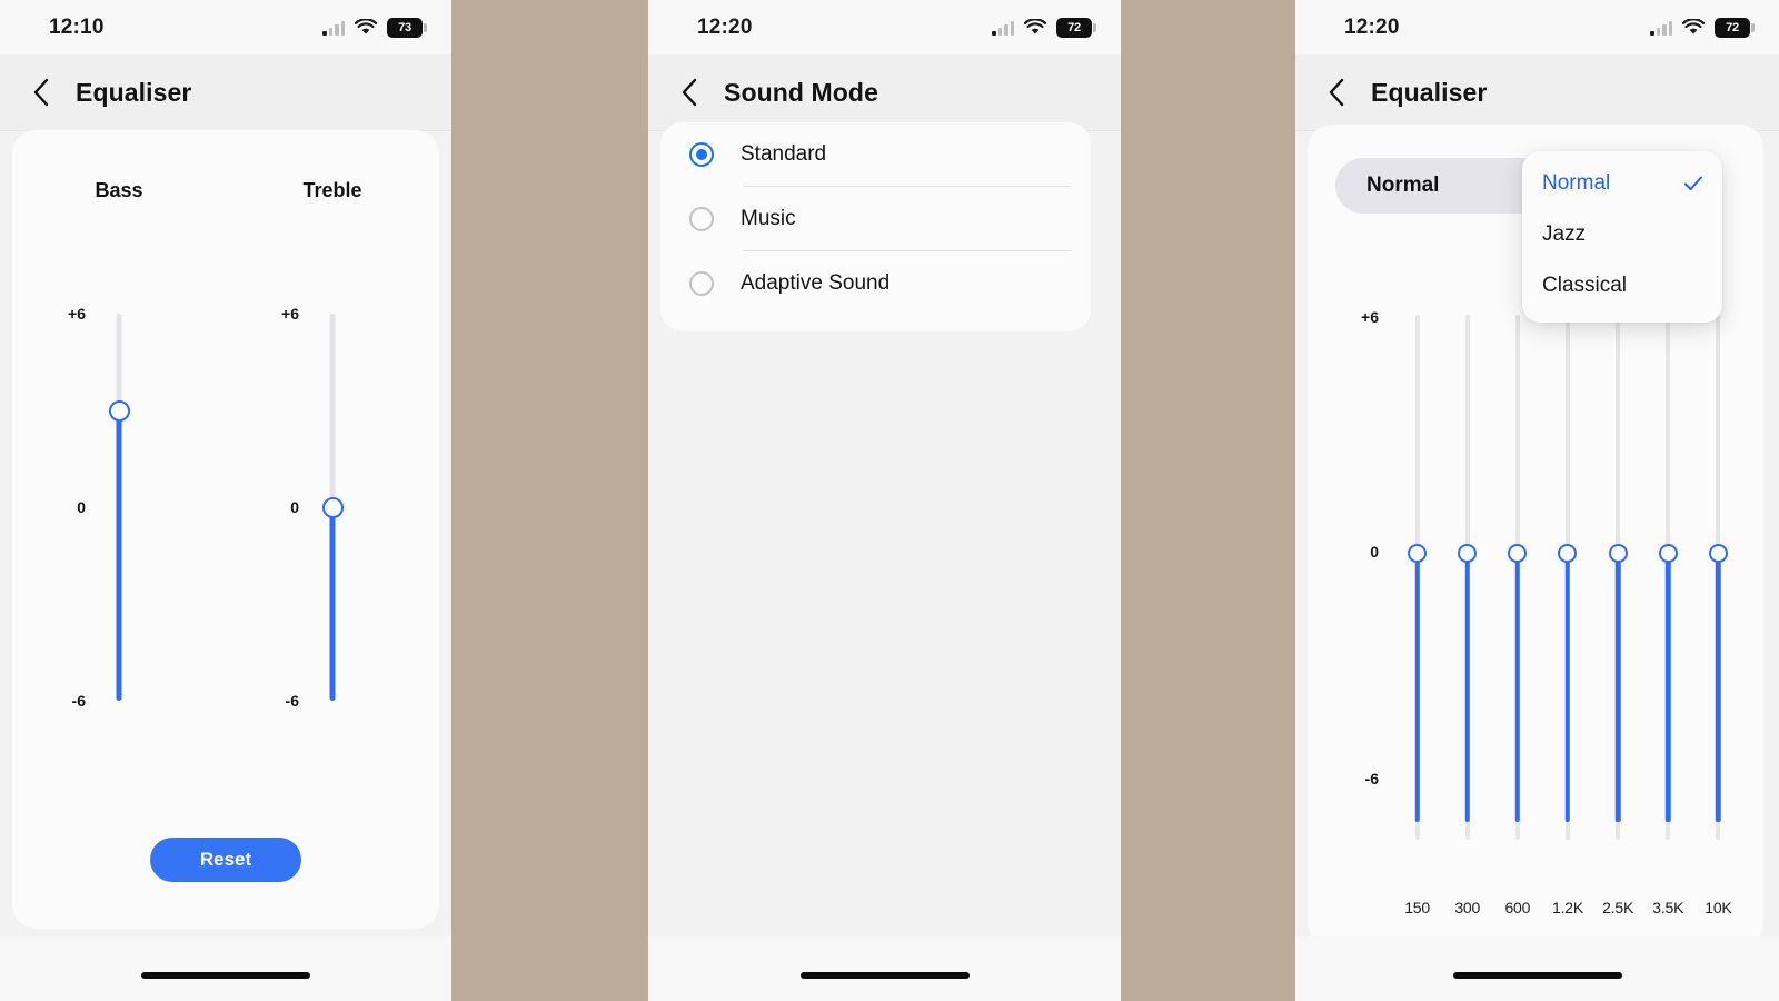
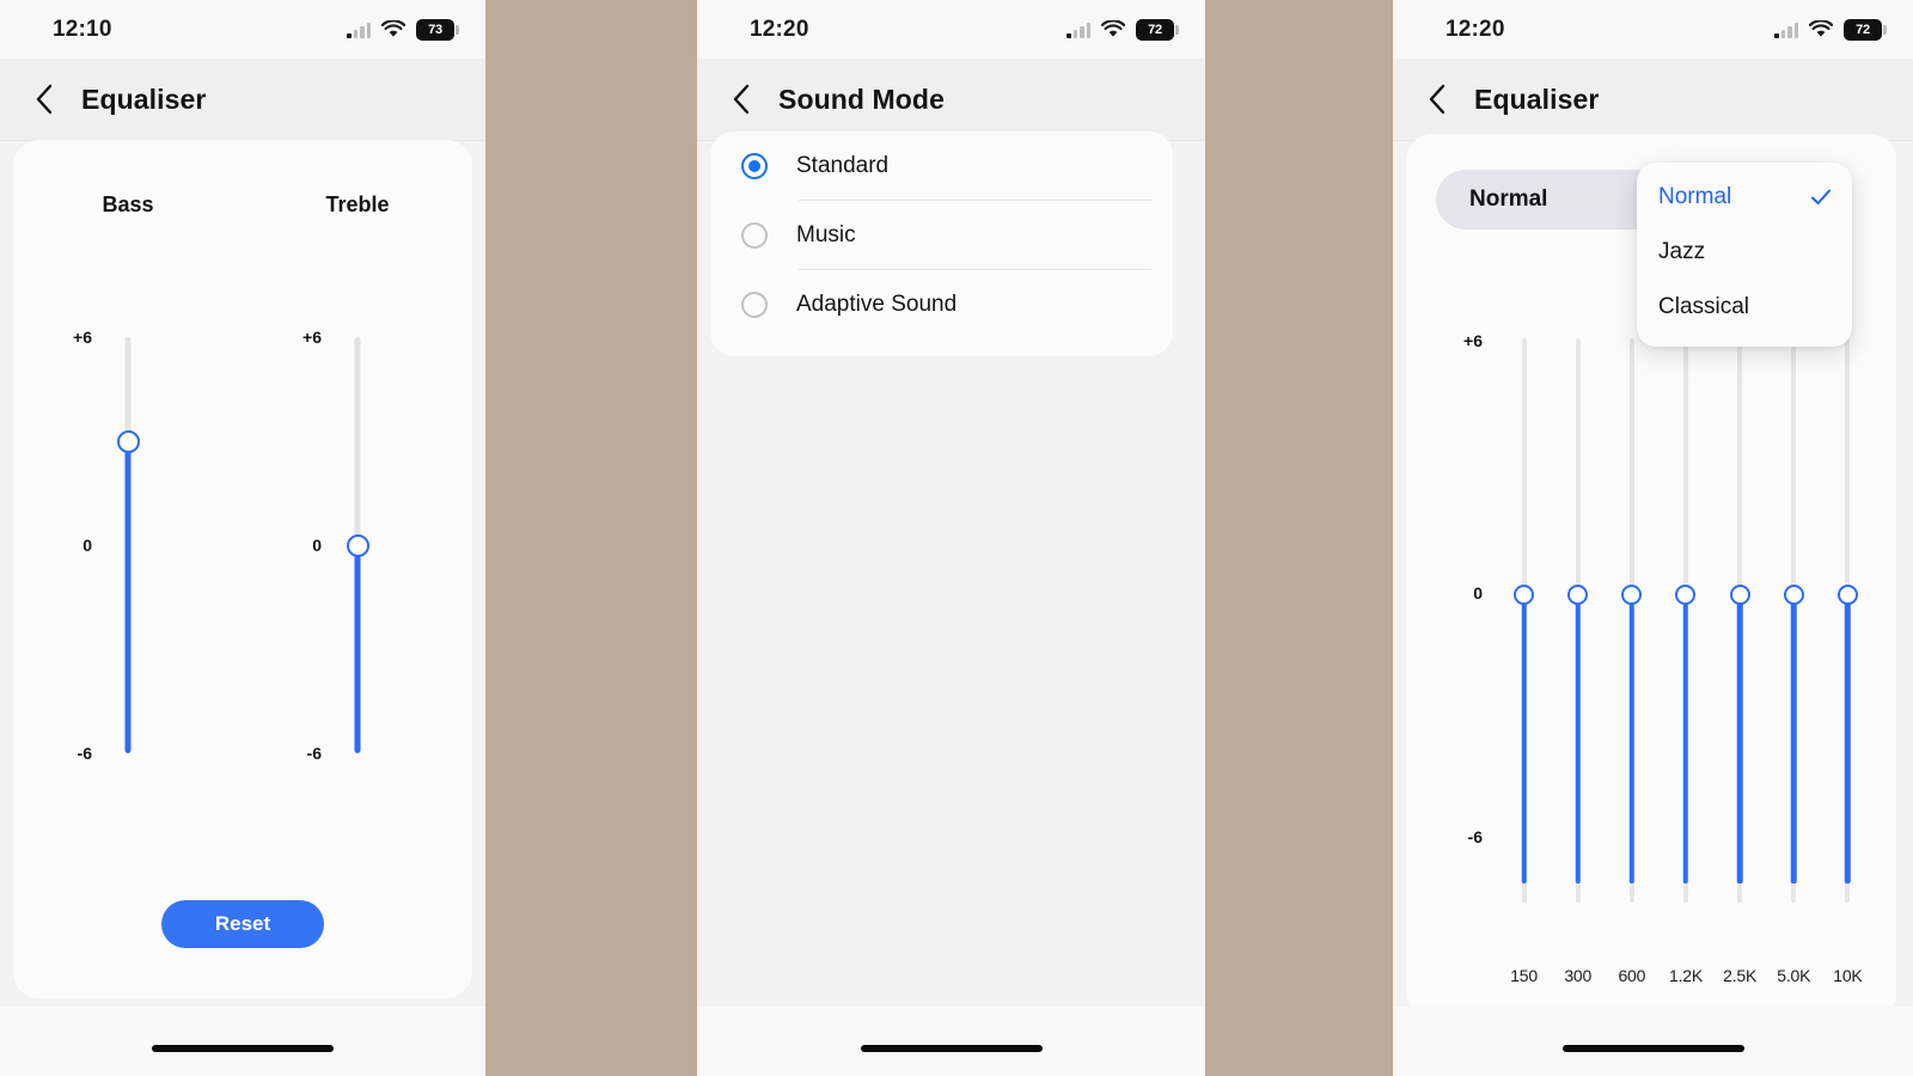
  12:10
  73
  Equaliser
  Bass
  Treble
  +6
  0
  -6
  +6
  0
  -6
  Reset
  12:20
  72
  Sound Mode
  Standard
  Music
  Adaptive Sound
  12:20
  72
  Equaliser
  Normal
  Normal
  Jazz
  Classical
  +6
  0
  -6
  150
  300
  600
  1.2K
  2.5K
- 3.5K
+ 5.0K
  10K
